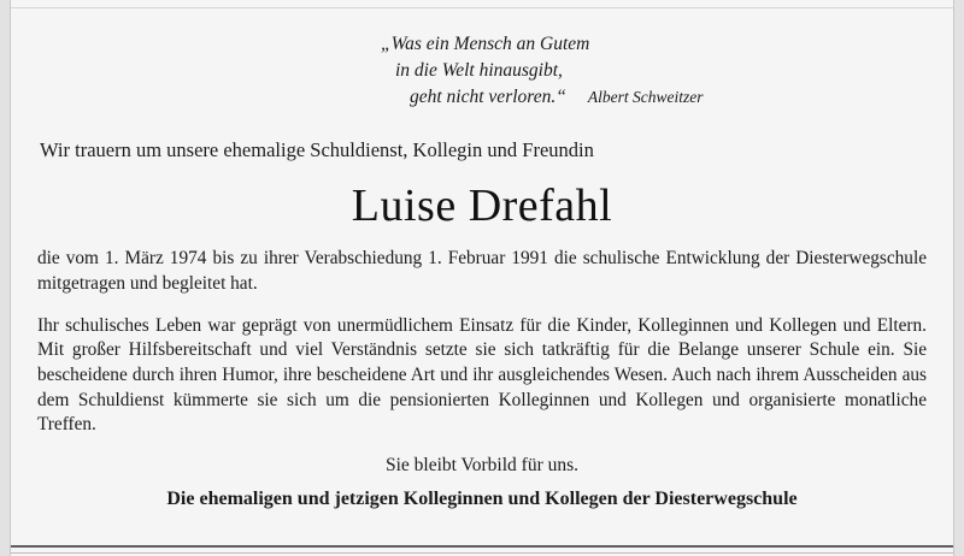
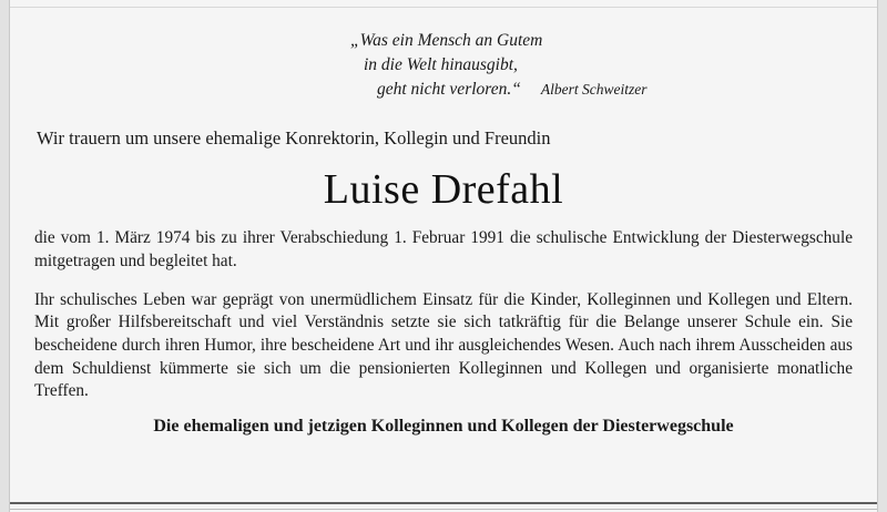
  „Was ein Mensch an Gutem
  in die Welt hinausgibt,
  geht nicht verloren.“ Albert Schweitzer
- Wir trauern um unsere ehemalige Schuldienst, Kollegin und Freundin
+ Wir trauern um unsere ehemalige Konrektorin, Kollegin und Freundin
  Luise Drefahl
  die vom 1. März 1974 bis zu ihrer Verabschiedung 1. Februar 1991 die schulische Entwicklung der Diesterwegschule mitgetragen und begleitet hat.
  Ihr schulisches Leben war geprägt von unermüdlichem Einsatz für die Kinder, Kolleginnen und Kollegen und Eltern. Mit großer Hilfsbereitschaft und viel Verständnis setzte sie sich tatkräftig für die Belange unserer Schule ein. Sie bescheidene durch ihren Humor, ihre bescheidene Art und ihr ausgleichendes Wesen. Auch nach ihrem Ausscheiden aus dem Schuldienst kümmerte sie sich um die pensionierten Kolleginnen und Kollegen und organisierte monatliche Treffen.
- Sie bleibt Vorbild für uns.
  Die ehemaligen und jetzigen Kolleginnen und Kollegen der Diesterwegschule
